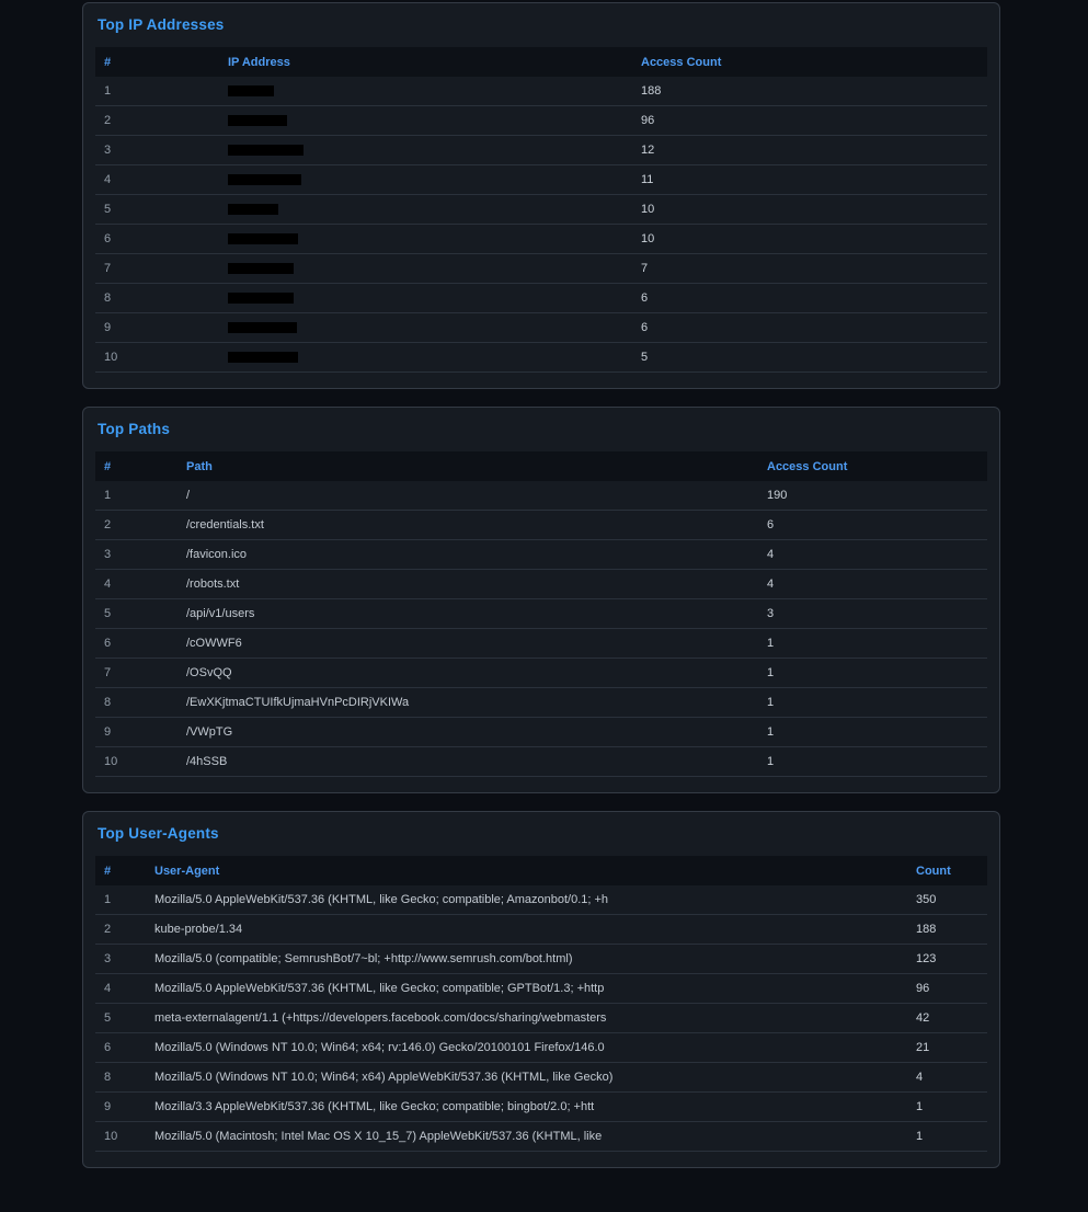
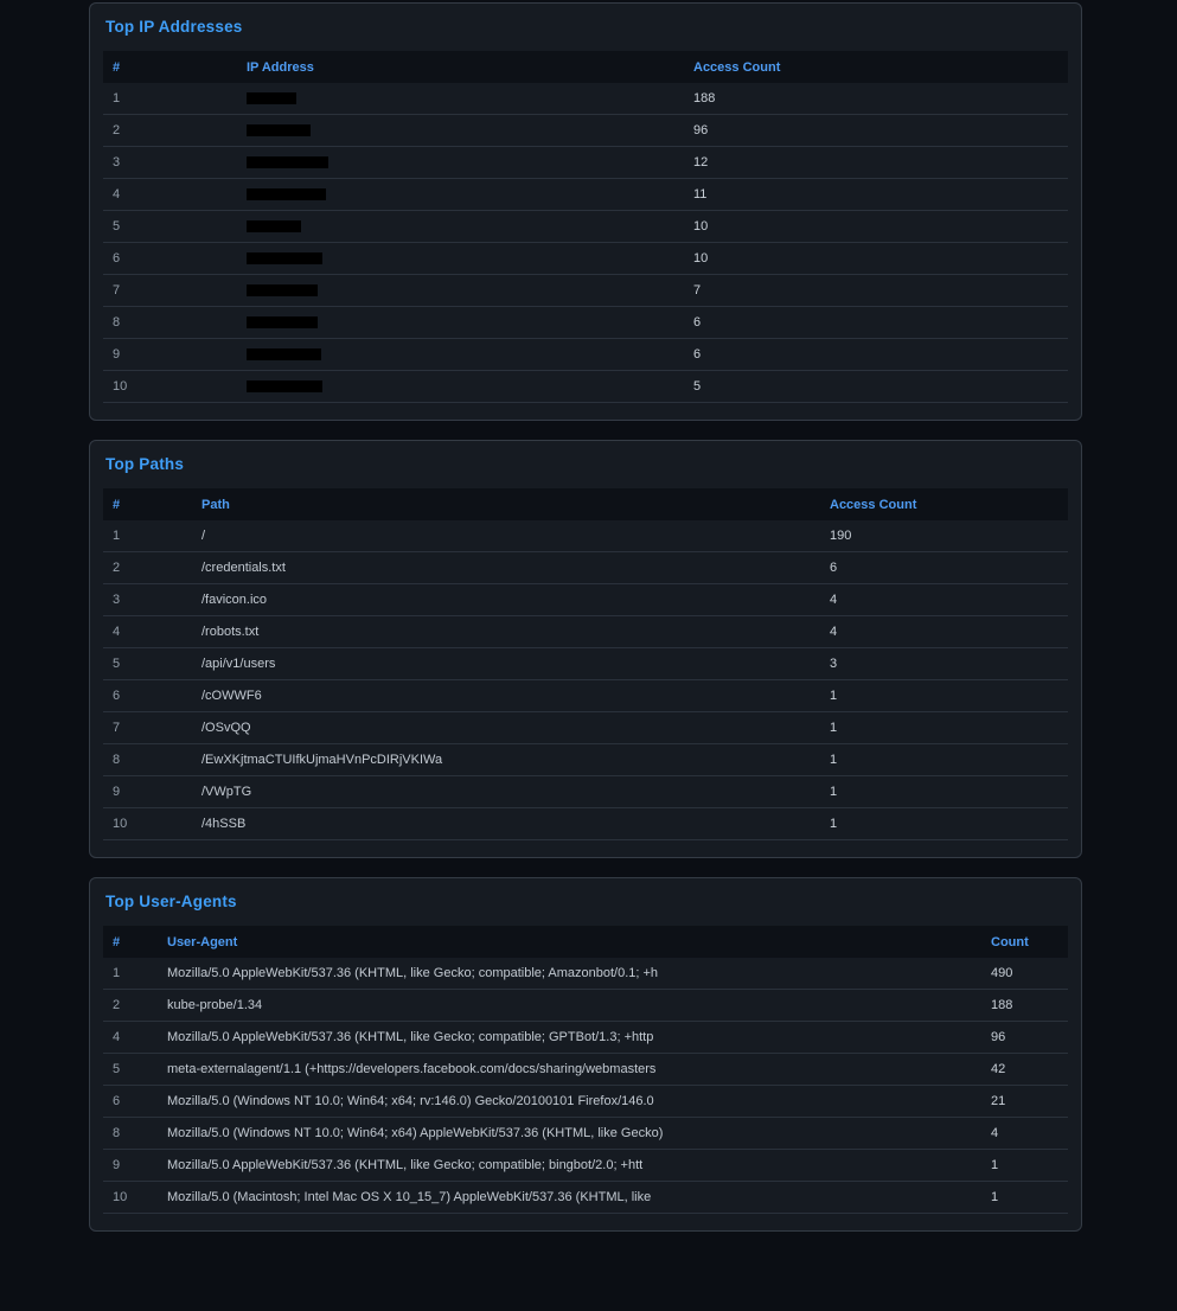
  Top IP Addresses
  #	IP Address	Access Count
  1		188
  2		96
  3		12
  4		11
  5		10
  6		10
  7		7
  8		6
  9		6
  10		5
  Top Paths
  #	Path	Access Count
  1	/	190
  2	/credentials.txt	6
  3	/favicon.ico	4
  4	/robots.txt	4
  5	/api/v1/users	3
  6	/cOWWF6	1
  7	/OSvQQ	1
  8	/EwXKjtmaCTUIfkUjmaHVnPcDIRjVKIWa	1
  9	/VWpTG	1
  10	/4hSSB	1
  Top User-Agents
  #	User-Agent	Count
- 1	Mozilla/5.0 AppleWebKit/537.36 (KHTML, like Gecko; compatible; Amazonbot/0.1; +h	350
+ 1	Mozilla/5.0 AppleWebKit/537.36 (KHTML, like Gecko; compatible; Amazonbot/0.1; +h	490
  2	kube-probe/1.34	188
- 3	Mozilla/5.0 (compatible; SemrushBot/7~bl; +http://www.semrush.com/bot.html)	123
  4	Mozilla/5.0 AppleWebKit/537.36 (KHTML, like Gecko; compatible; GPTBot/1.3; +http	96
  5	meta-externalagent/1.1 (+https://developers.facebook.com/docs/sharing/webmasters	42
  6	Mozilla/5.0 (Windows NT 10.0; Win64; x64; rv:146.0) Gecko/20100101 Firefox/146.0	21
  8	Mozilla/5.0 (Windows NT 10.0; Win64; x64) AppleWebKit/537.36 (KHTML, like Gecko)	4
- 9	Mozilla/3.3 AppleWebKit/537.36 (KHTML, like Gecko; compatible; bingbot/2.0; +htt	1
+ 9	Mozilla/5.0 AppleWebKit/537.36 (KHTML, like Gecko; compatible; bingbot/2.0; +htt	1
  10	Mozilla/5.0 (Macintosh; Intel Mac OS X 10_15_7) AppleWebKit/537.36 (KHTML, like	1
